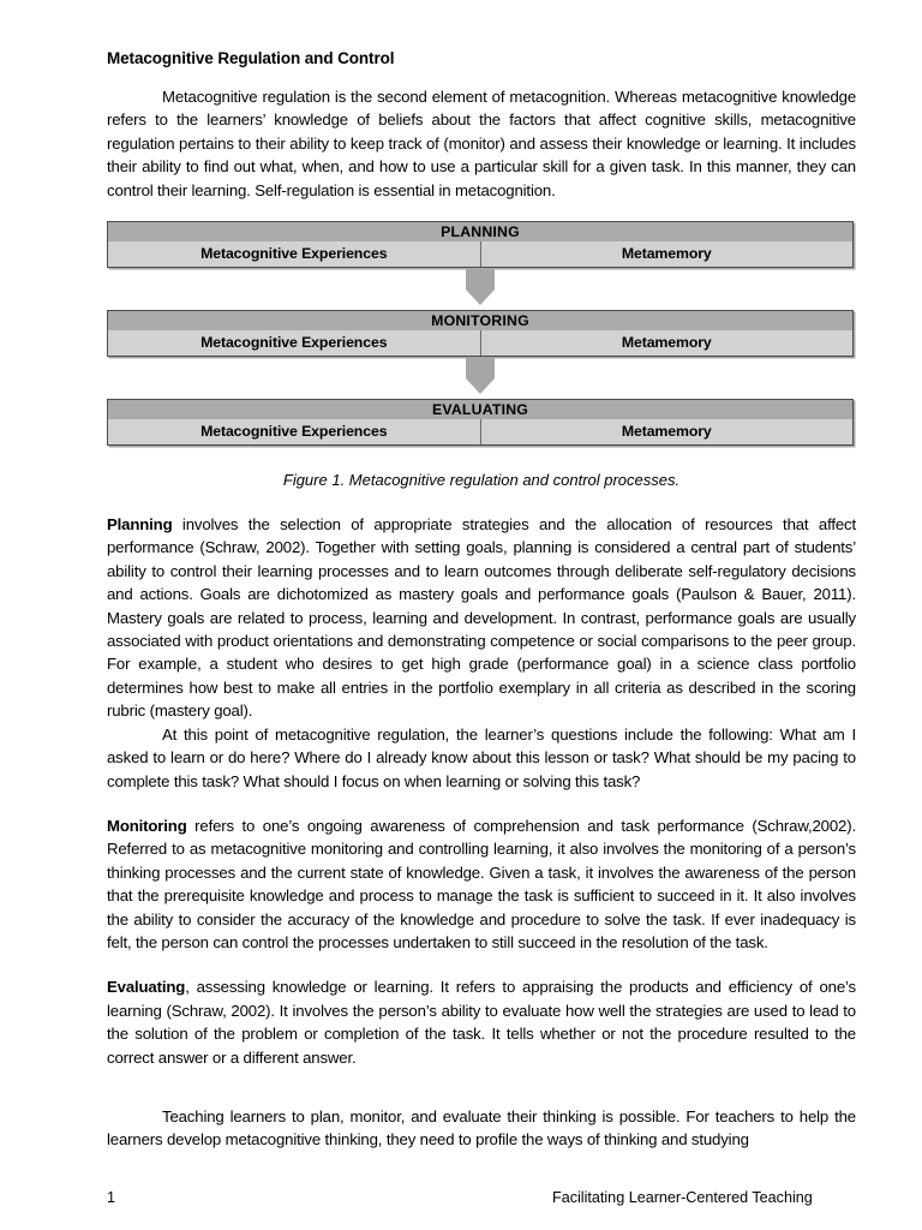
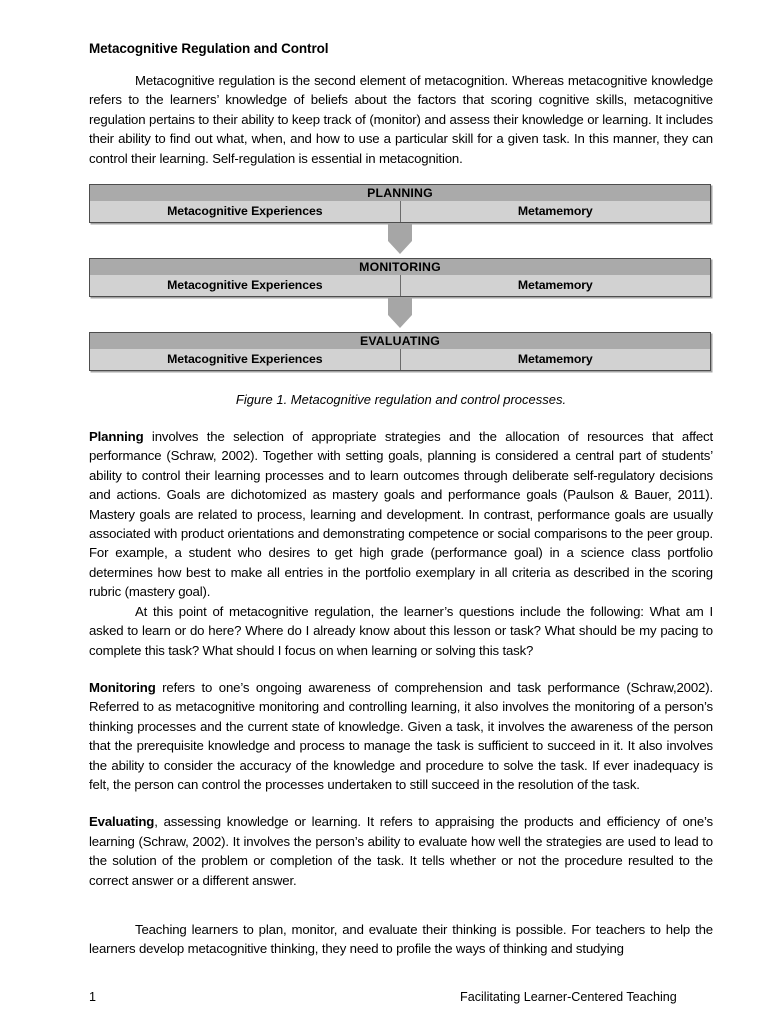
  Metacognitive Regulation and Control
- Metacognitive regulation is the second element of metacognition. Whereas metacognitive knowledge refers to the learners’ knowledge of beliefs about the factors that affect cognitive skills, metacognitive regulation pertains to their ability to keep track of (monitor) and assess their knowledge or learning. It includes their ability to find out what, when, and how to use a particular skill for a given task. In this manner, they can control their learning. Self-regulation is essential in metacognition.
+ Metacognitive regulation is the second element of metacognition. Whereas metacognitive knowledge refers to the learners’ knowledge of beliefs about the factors that scoring cognitive skills, metacognitive regulation pertains to their ability to keep track of (monitor) and assess their knowledge or learning. It includes their ability to find out what, when, and how to use a particular skill for a given task. In this manner, they can control their learning. Self-regulation is essential in metacognition.
  PLANNING
  Metacognitive Experiences
  Metamemory
  MONITORING
  Metacognitive Experiences
  Metamemory
  EVALUATING
  Metacognitive Experiences
  Metamemory
  Figure 1. Metacognitive regulation and control processes.
  Planning involves the selection of appropriate strategies and the allocation of resources that affect performance (Schraw, 2002). Together with setting goals, planning is considered a central part of students’ ability to control their learning processes and to learn outcomes through deliberate self-regulatory decisions and actions. Goals are dichotomized as mastery goals and performance goals (Paulson & Bauer, 2011). Mastery goals are related to process, learning and development. In contrast, performance goals are usually associated with product orientations and demonstrating competence or social comparisons to the peer group. For example, a student who desires to get high grade (performance goal) in a science class portfolio determines how best to make all entries in the portfolio exemplary in all criteria as described in the scoring rubric (mastery goal).
  At this point of metacognitive regulation, the learner’s questions include the following: What am I asked to learn or do here? Where do I already know about this lesson or task? What should be my pacing to complete this task? What should I focus on when learning or solving this task?
  Monitoring refers to one’s ongoing awareness of comprehension and task performance (Schraw,2002). Referred to as metacognitive monitoring and controlling learning, it also involves the monitoring of a person’s thinking processes and the current state of knowledge. Given a task, it involves the awareness of the person that the prerequisite knowledge and process to manage the task is sufficient to succeed in it. It also involves the ability to consider the accuracy of the knowledge and procedure to solve the task. If ever inadequacy is felt, the person can control the processes undertaken to still succeed in the resolution of the task.
  Evaluating, assessing knowledge or learning. It refers to appraising the products and efficiency of one’s learning (Schraw, 2002). It involves the person’s ability to evaluate how well the strategies are used to lead to the solution of the problem or completion of the task. It tells whether or not the procedure resulted to the correct answer or a different answer.
  Teaching learners to plan, monitor, and evaluate their thinking is possible. For teachers to help the learners develop metacognitive thinking, they need to profile the ways of thinking and studying
  1
  Facilitating Learner-Centered Teaching
